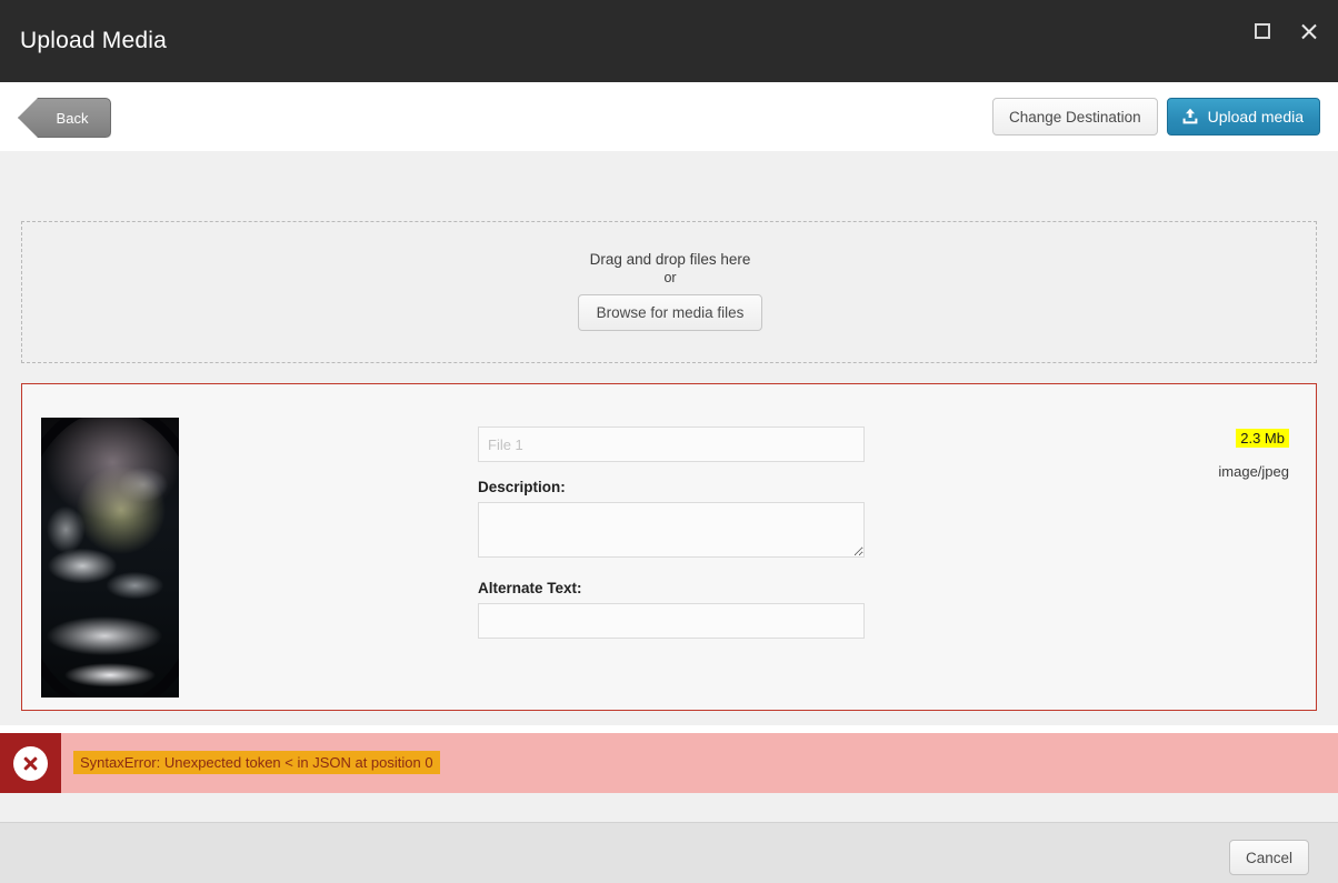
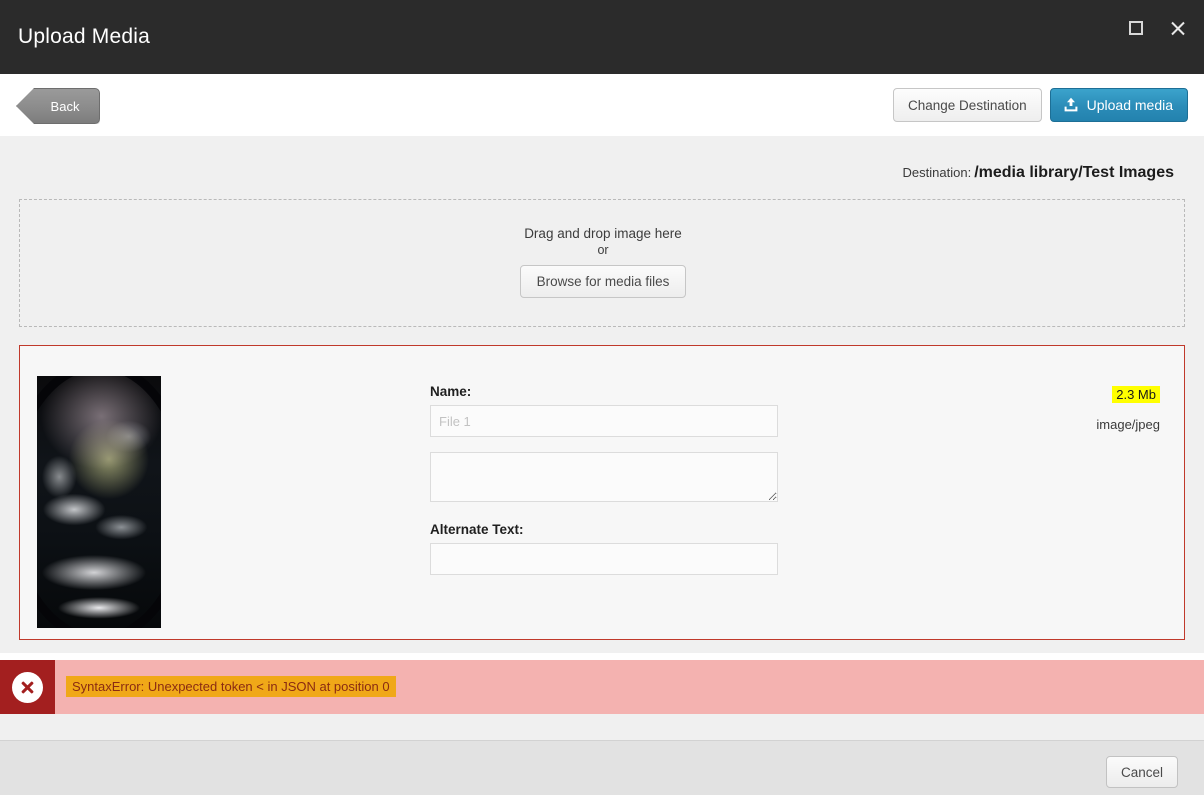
  Upload Media
  Back
  Change Destination
  Upload media
+ Destination: /media library/Test Images
- Drag and drop files here
+ Drag and drop image here
  or
  Browse for media files
+ Name:
  File 1
- Description:
  Alternate Text:
  2.3 Mb
  image/jpeg
  SyntaxError: Unexpected token < in JSON at position 0
  Cancel
